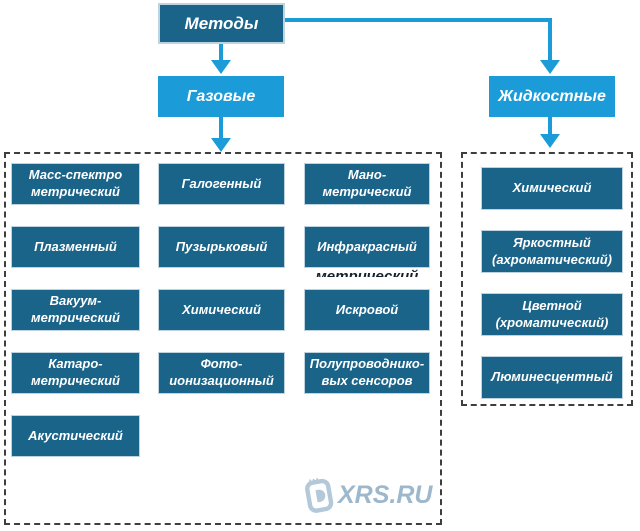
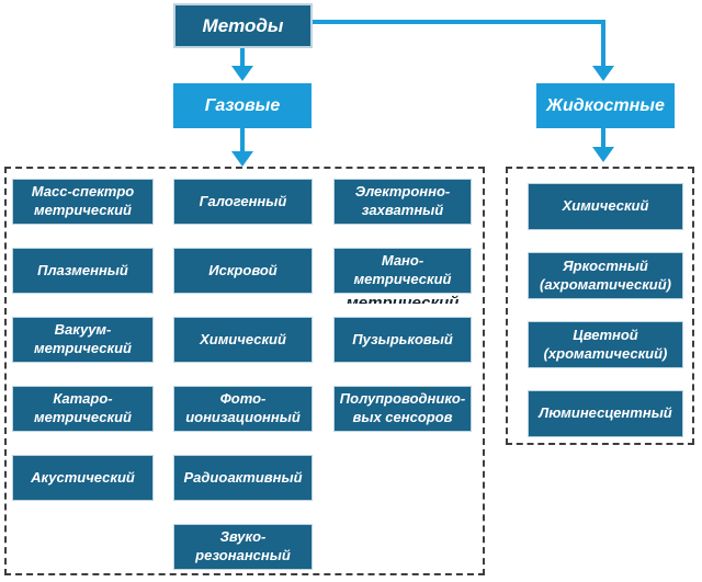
  Методы
  Газовые
  Жидкостные
  метрический
  Масс-спектро
  метрический
  Плазменный
  Вакуум-
  метрический
  Катаро-
  метрический
  Акустический
  Галогенный
- Пузырьковый
+ Искровой
  Химический
  Фото-
  ионизационный
+ Радиоактивный
+ Звуко-
+ резонансный
+ Электронно-
+ захватный
  Мано-
  метрический
- Инфракрасный
- Искровой
+ Пузырьковый
  Полупроводнико-
  вых сенсоров
  Химический
  Яркостный
  (ахроматический)
  Цветной
  (хроматический)
  Люминесцентный
- XRS.RU
